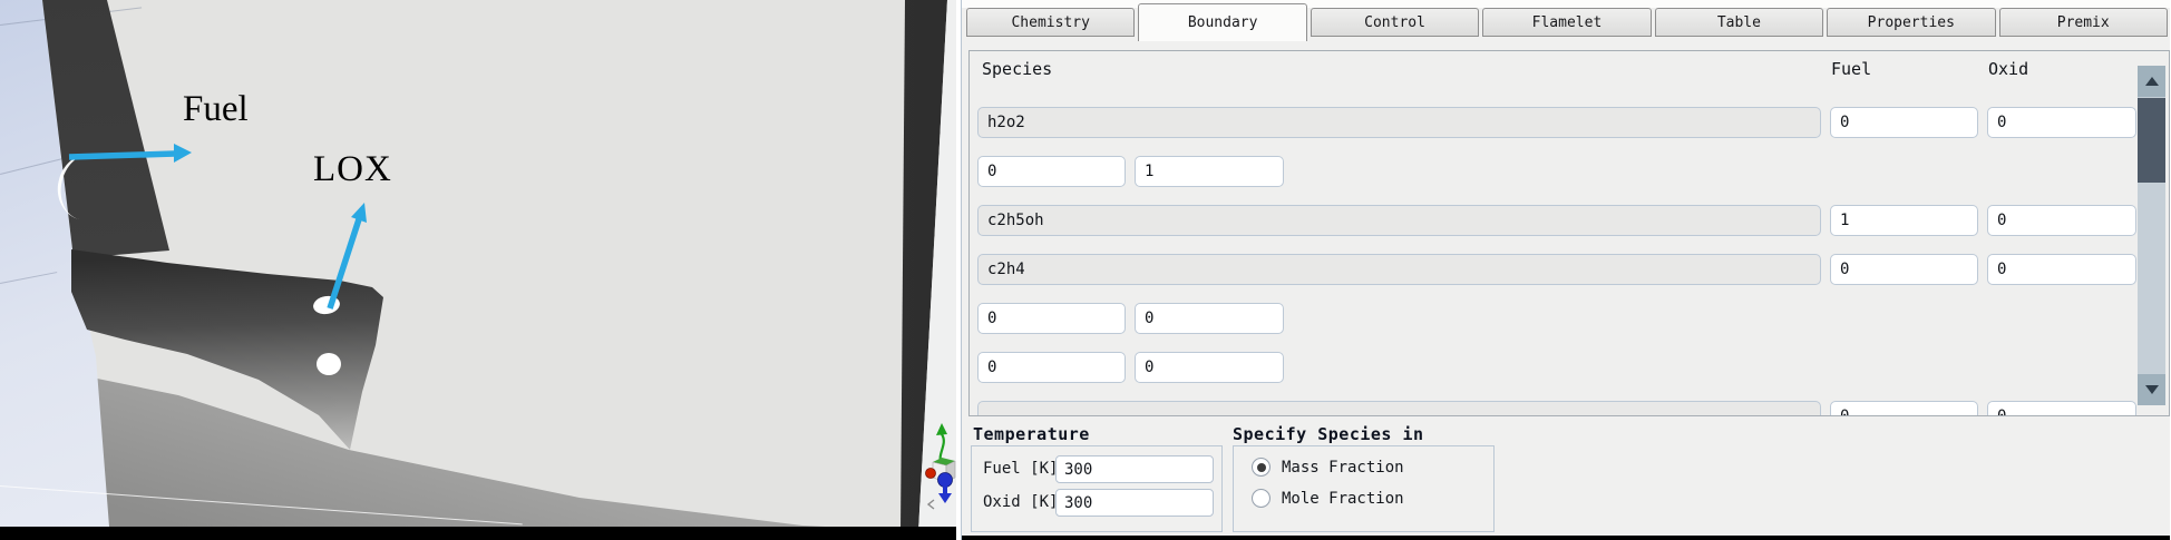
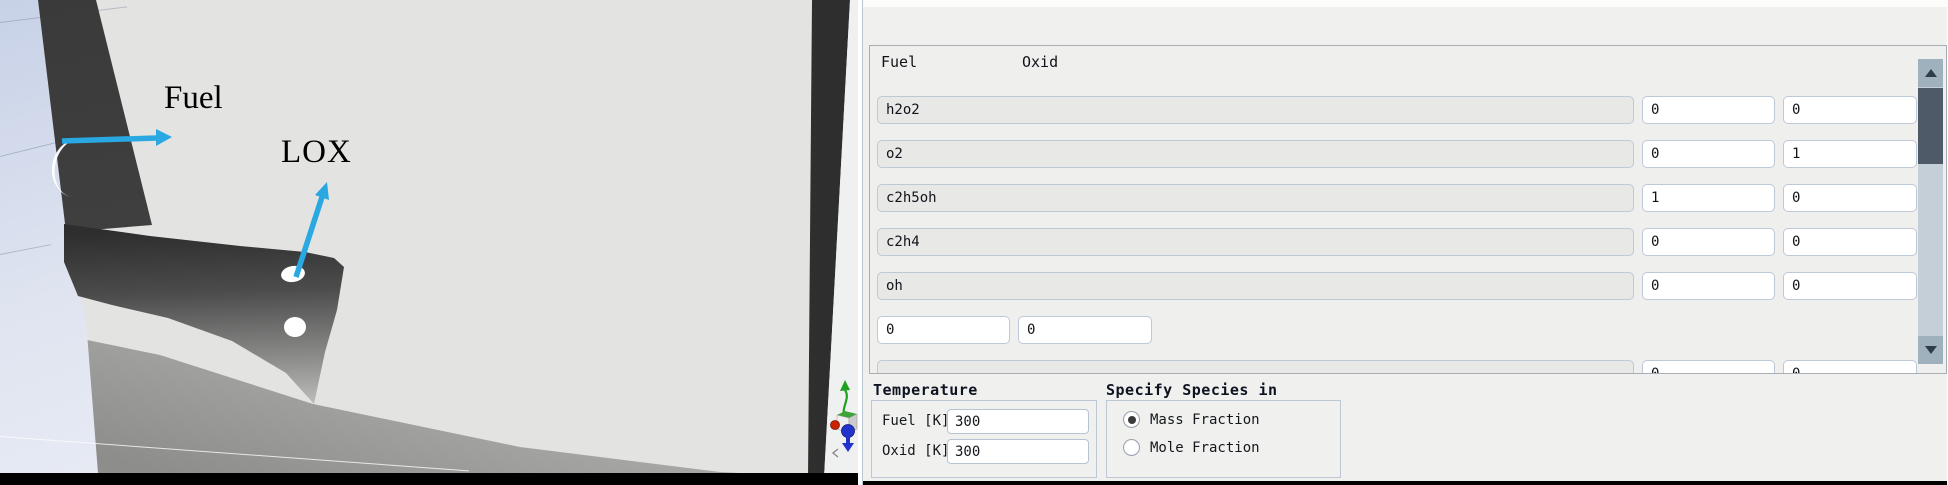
  Fuel
  LOX
- Chemistry
- Boundary
- Control
- Flamelet
- Table
- Properties
- Premix
- Species
  Fuel
  Oxid
  h2o2
  0
  0
+ o2
  0
  1
  c2h5oh
  1
  0
  c2h4
  0
  0
+ oh
  0
  0
  0
  0
  Temperature
  Fuel [K]
  300
  Oxid [K]
  300
  Specify Species in
  Mass Fraction
  Mole Fraction
